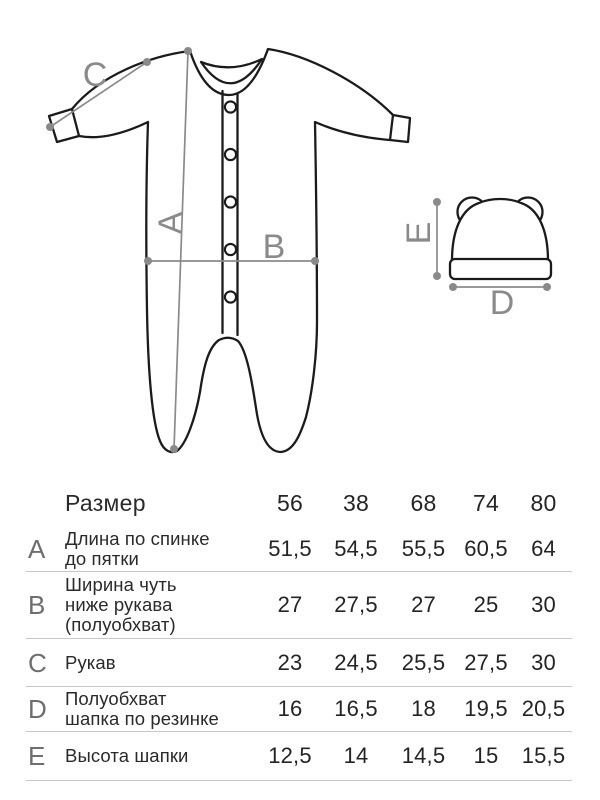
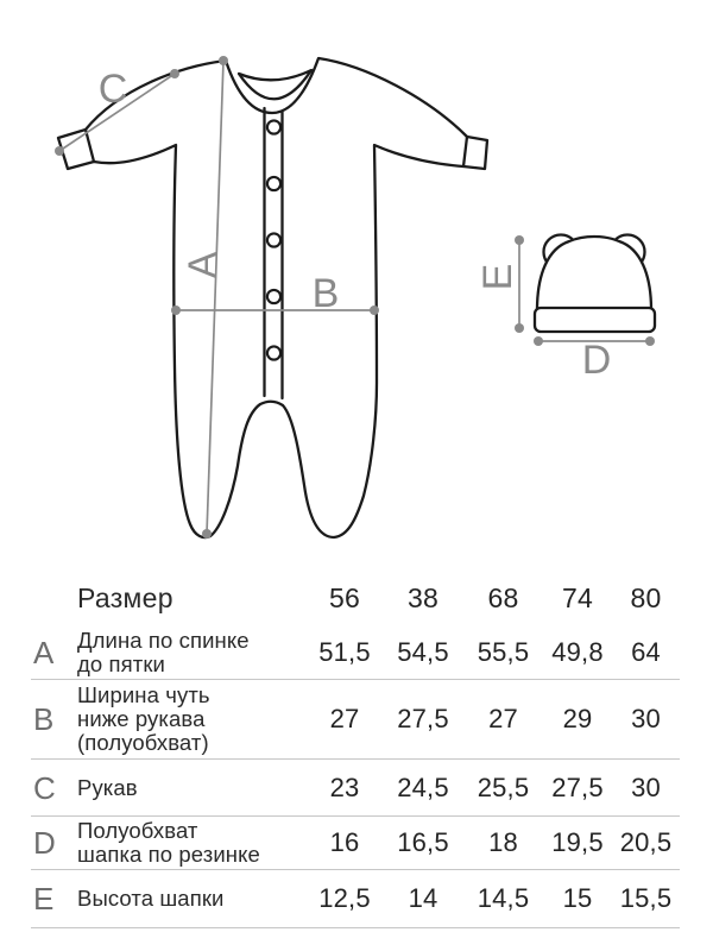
  C
  B
  D
  Размер
  56
  38
  68
  74
  80
  A
  Длина по спинке
  до пятки
  51,5
  54,5
  55,5
- 60,5
+ 49,8
  64
  B
  Ширина чуть
  ниже рукава
  (полуобхват)
  27
  27,5
  27
- 25
+ 29
  30
  C
  Рукав
  23
  24,5
  25,5
  27,5
  30
  D
  Полуобхват
  шапка по резинке
  16
  16,5
  18
  19,5
  20,5
  E
  Высота шапки
  12,5
  14
  14,5
  15
  15,5
